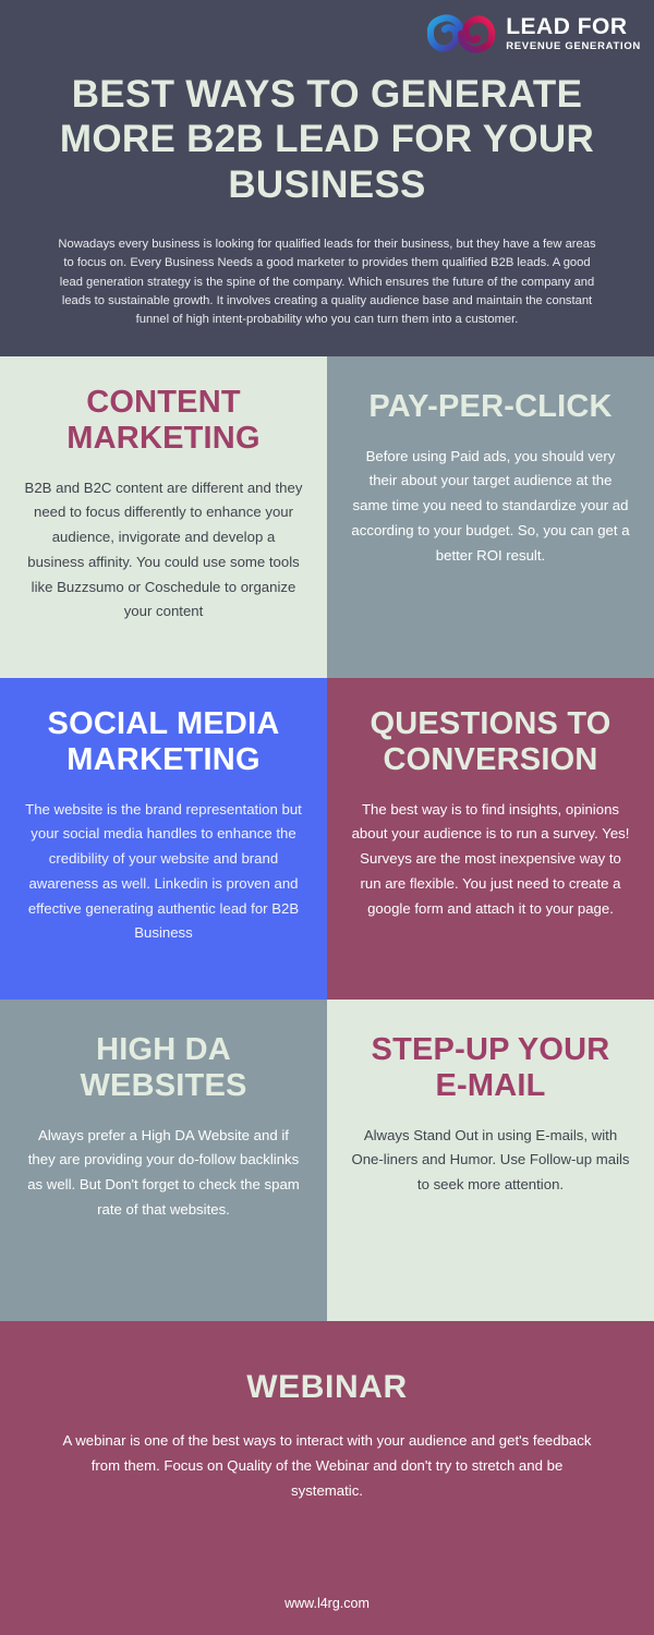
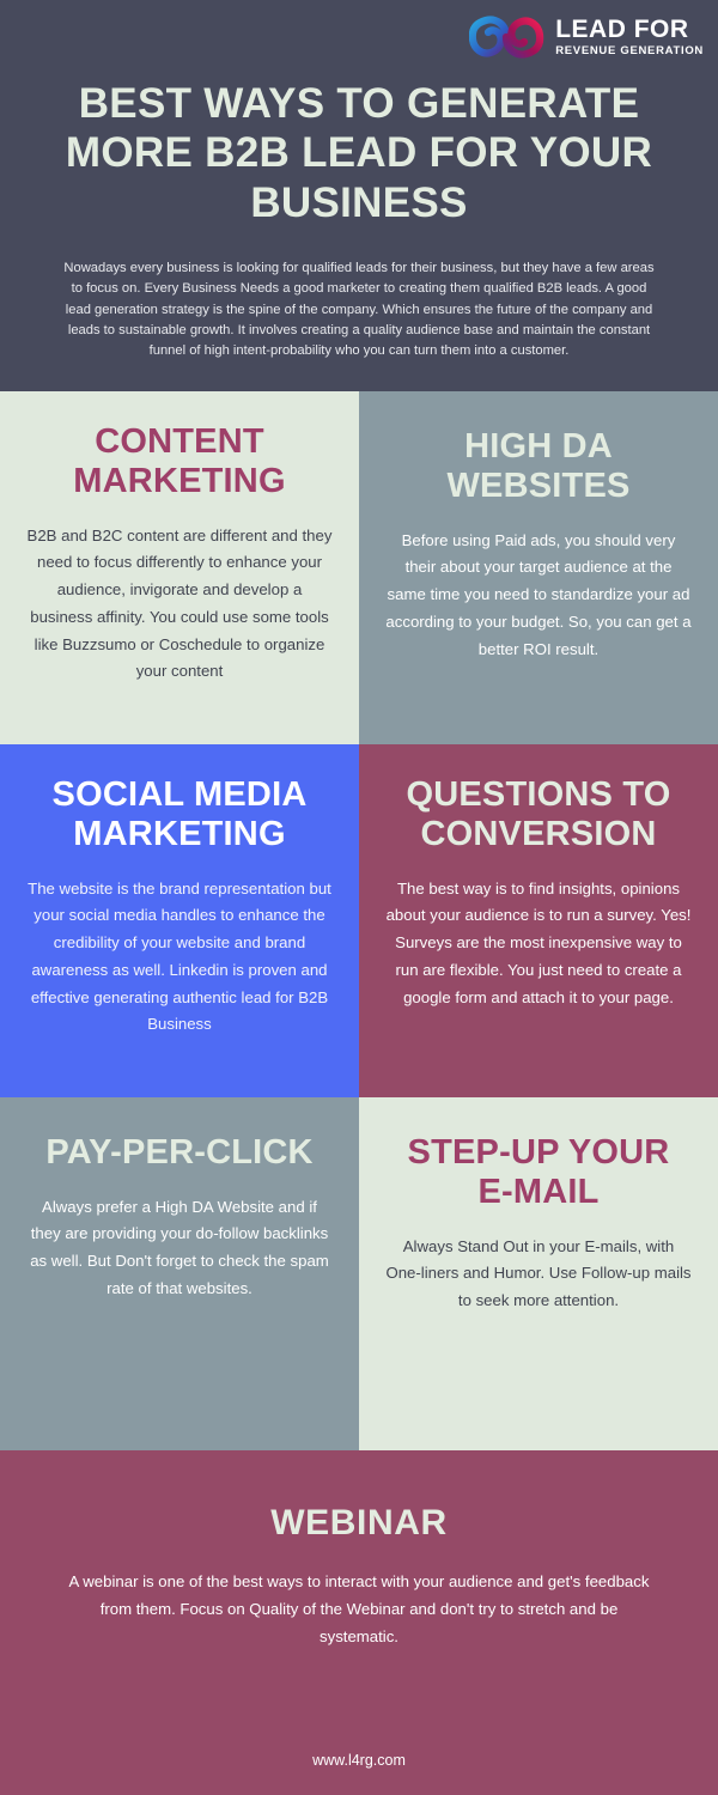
  LEAD FOR
  REVENUE GENERATION
  BEST WAYS TO GENERATE MORE B2B LEAD FOR YOUR BUSINESS
- Nowadays every business is looking for qualified leads for their business, but they have a few areas to focus on. Every Business Needs a good marketer to provides them qualified B2B leads. A good lead generation strategy is the spine of the company. Which ensures the future of the company and leads to sustainable growth. It involves creating a quality audience base and maintain the constant funnel of high intent-probability who you can turn them into a customer.
+ Nowadays every business is looking for qualified leads for their business, but they have a few areas to focus on. Every Business Needs a good marketer to creating them qualified B2B leads. A good lead generation strategy is the spine of the company. Which ensures the future of the company and leads to sustainable growth. It involves creating a quality audience base and maintain the constant funnel of high intent-probability who you can turn them into a customer.
  CONTENT MARKETING
  B2B and B2C content are different and they need to focus differently to enhance your audience, invigorate and develop a business affinity. You could use some tools like Buzzsumo or Coschedule to organize your content
- PAY-PER-CLICK
+ HIGH DA WEBSITES
  Before using Paid ads, you should very their about your target audience at the same time you need to standardize your ad according to your budget. So, you can get a better ROI result.
  SOCIAL MEDIA MARKETING
  The website is the brand representation but your social media handles to enhance the credibility of your website and brand awareness as well. Linkedin is proven and effective generating authentic lead for B2B Business
  QUESTIONS TO CONVERSION
  The best way is to find insights, opinions about your audience is to run a survey. Yes! Surveys are the most inexpensive way to run are flexible. You just need to create a google form and attach it to your page.
- HIGH DA WEBSITES
+ PAY-PER-CLICK
  Always prefer a High DA Website and if they are providing your do-follow backlinks as well. But Don't forget to check the spam rate of that websites.
  STEP-UP YOUR E-MAIL
- Always Stand Out in using E-mails, with One-liners and Humor. Use Follow-up mails to seek more attention.
+ Always Stand Out in your E-mails, with One-liners and Humor. Use Follow-up mails to seek more attention.
  WEBINAR
  A webinar is one of the best ways to interact with your audience and get's feedback from them. Focus on Quality of the Webinar and don't try to stretch and be systematic.
  www.l4rg.com
